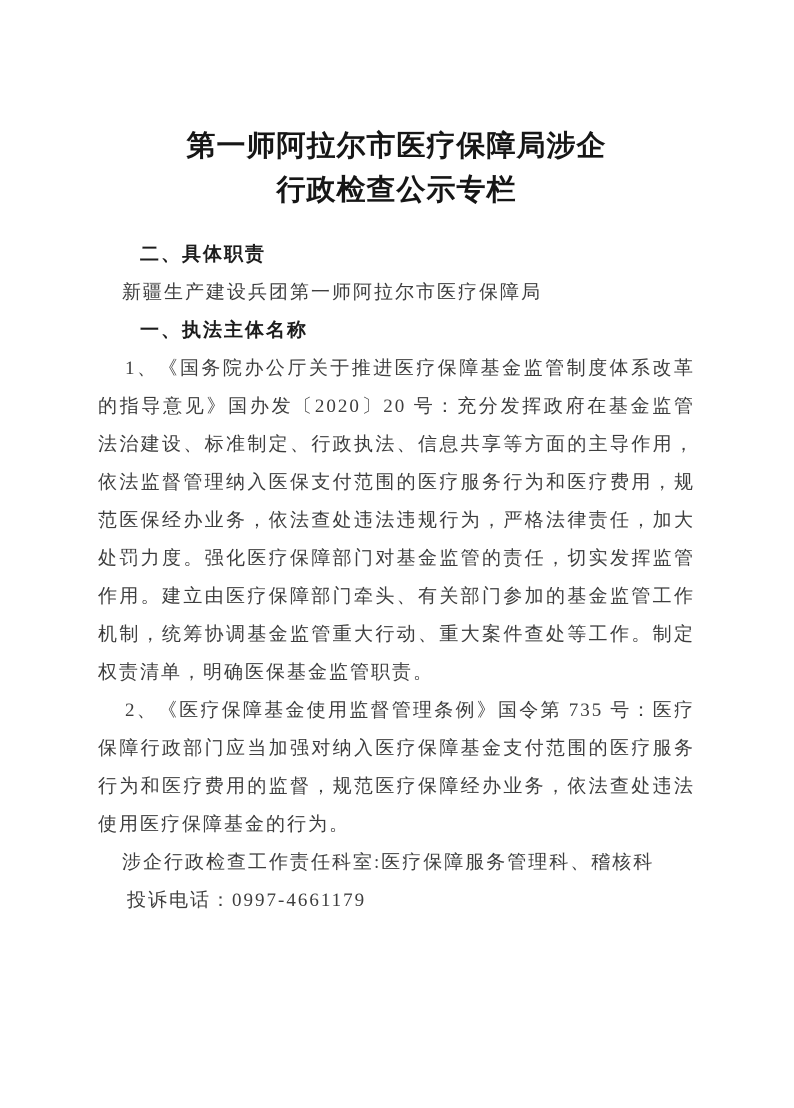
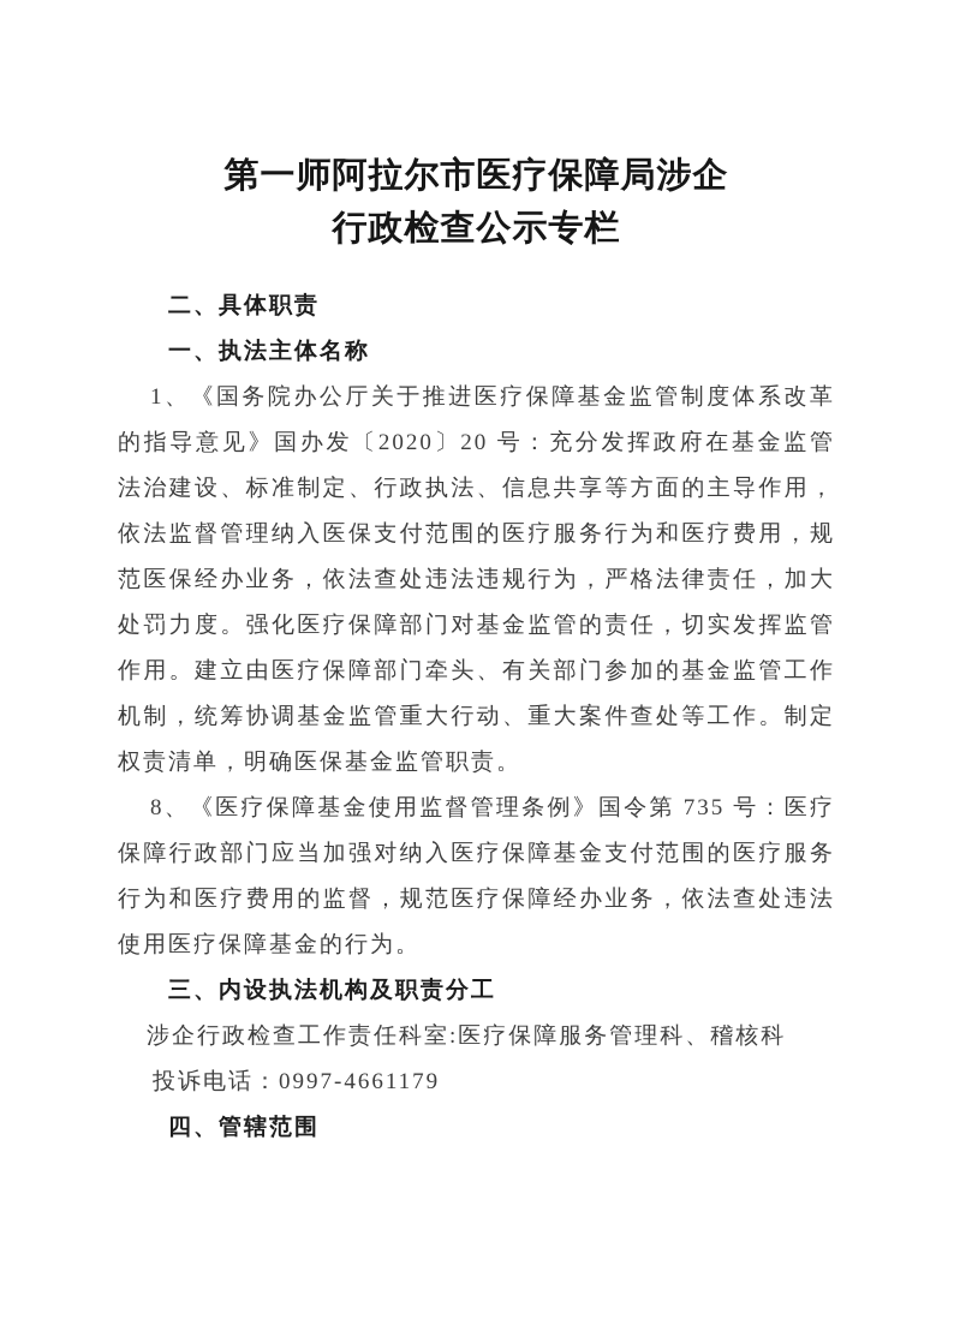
  第一师阿拉尔市医疗保障局涉企
  行政检查公示专栏
  二、具体职责
- 新疆生产建设兵团第一师阿拉尔市医疗保障局
  一、执法主体名称
  1、《国务院办公厅关于推进医疗保障基金监管制度体系改革的指导意见》国办发〔2020〕20 号：充分发挥政府在基金监管法治建设、标准制定、行政执法、信息共享等方面的主导作用，依法监督管理纳入医保支付范围的医疗服务行为和医疗费用，规范医保经办业务，依法查处违法违规行为，严格法律责任，加大处罚力度。强化医疗保障部门对基金监管的责任，切实发挥监管作用。建立由医疗保障部门牵头、有关部门参加的基金监管工作机制，统筹协调基金监管重大行动、重大案件查处等工作。制定权责清单，明确医保基金监管职责。
- 2、《医疗保障基金使用监督管理条例》国令第 735 号：医疗保障行政部门应当加强对纳入医疗保障基金支付范围的医疗服务行为和医疗费用的监督，规范医疗保障经办业务，依法查处违法使用医疗保障基金的行为。
+ 8、《医疗保障基金使用监督管理条例》国令第 735 号：医疗保障行政部门应当加强对纳入医疗保障基金支付范围的医疗服务行为和医疗费用的监督，规范医疗保障经办业务，依法查处违法使用医疗保障基金的行为。
+ 三、内设执法机构及职责分工
  涉企行政检查工作责任科室:医疗保障服务管理科、稽核科
  投诉电话：0997-4661179
+ 四、管辖范围
